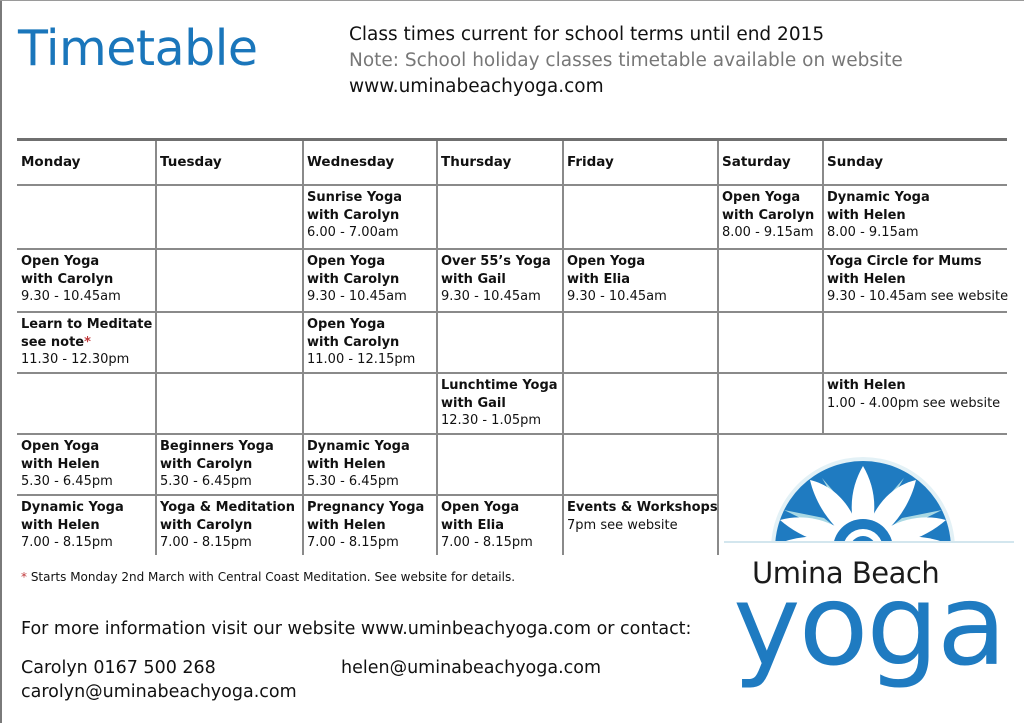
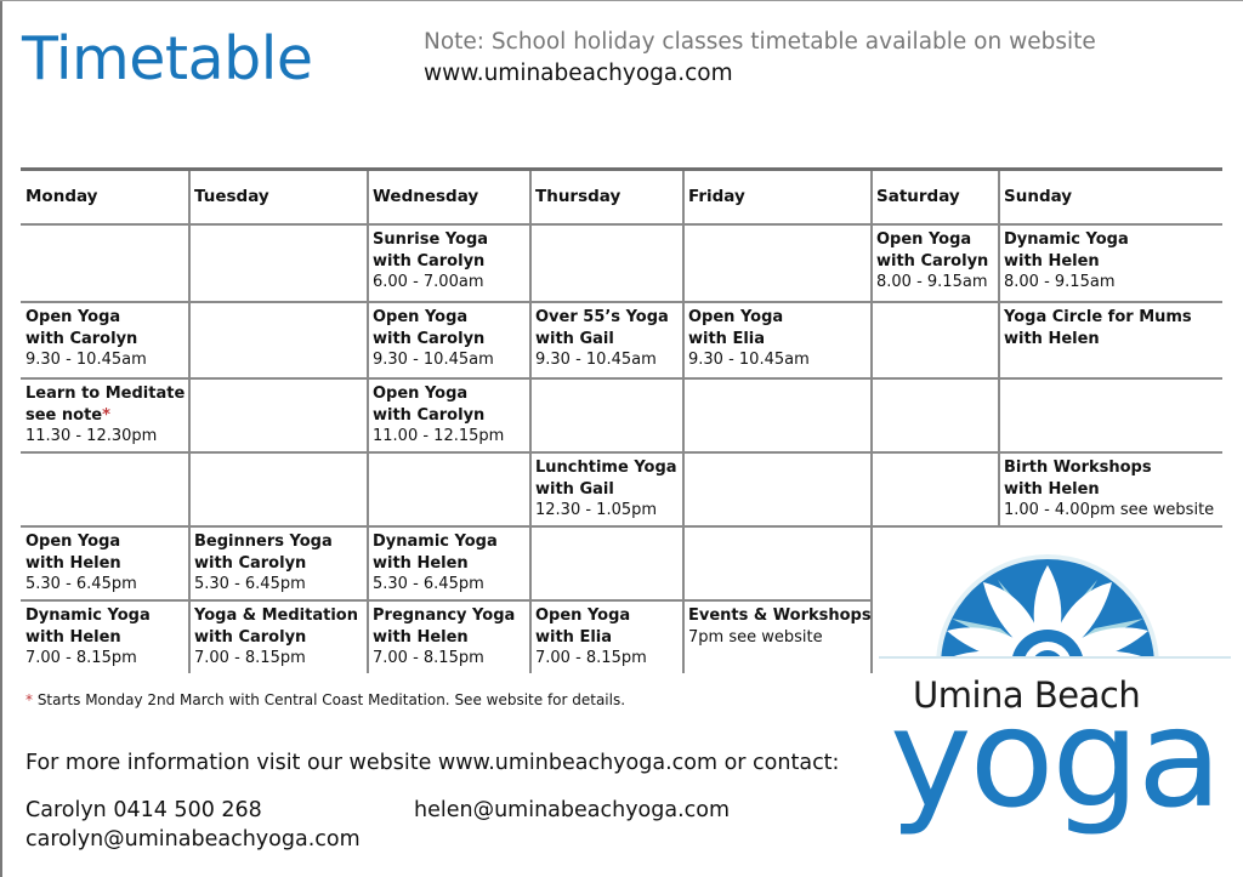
  Timetable
- Class times current for school terms until end 2015
  Note: School holiday classes timetable available on website
  www.uminabeachyoga.com
  Monday
  Tuesday
  Wednesday
  Thursday
  Friday
  Saturday
  Sunday
  Sunrise Yoga
  with Carolyn
  6.00 - 7.00am
  Open Yoga
  with Carolyn
  8.00 - 9.15am
  Dynamic Yoga
  with Helen
  8.00 - 9.15am
  Open Yoga
  with Carolyn
  9.30 - 10.45am
  Open Yoga
  with Carolyn
  9.30 - 10.45am
  Over 55’s Yoga
  with Gail
  9.30 - 10.45am
  Open Yoga
  with Elia
  9.30 - 10.45am
  Yoga Circle for Mums
  with Helen
- 9.30 - 10.45am see website
  Learn to Meditate
  see note*
  11.30 - 12.30pm
  Open Yoga
  with Carolyn
  11.00 - 12.15pm
  Lunchtime Yoga
  with Gail
  12.30 - 1.05pm
+ Birth Workshops
  with Helen
  1.00 - 4.00pm see website
  Open Yoga
  with Helen
  5.30 - 6.45pm
  Beginners Yoga
  with Carolyn
  5.30 - 6.45pm
  Dynamic Yoga
  with Helen
  5.30 - 6.45pm
  Dynamic Yoga
  with Helen
  7.00 - 8.15pm
  Yoga & Meditation
  with Carolyn
  7.00 - 8.15pm
  Pregnancy Yoga
  with Helen
  7.00 - 8.15pm
  Open Yoga
  with Elia
  7.00 - 8.15pm
  Events & Workshops
  7pm see website
  * Starts Monday 2nd March with Central Coast Meditation. See website for details.
  For more information visit our website www.uminbeachyoga.com or contact:
- Carolyn 0167 500 268
+ Carolyn 0414 500 268
  carolyn@uminabeachyoga.com
  helen@uminabeachyoga.com
  Umina Beach
  yoga
